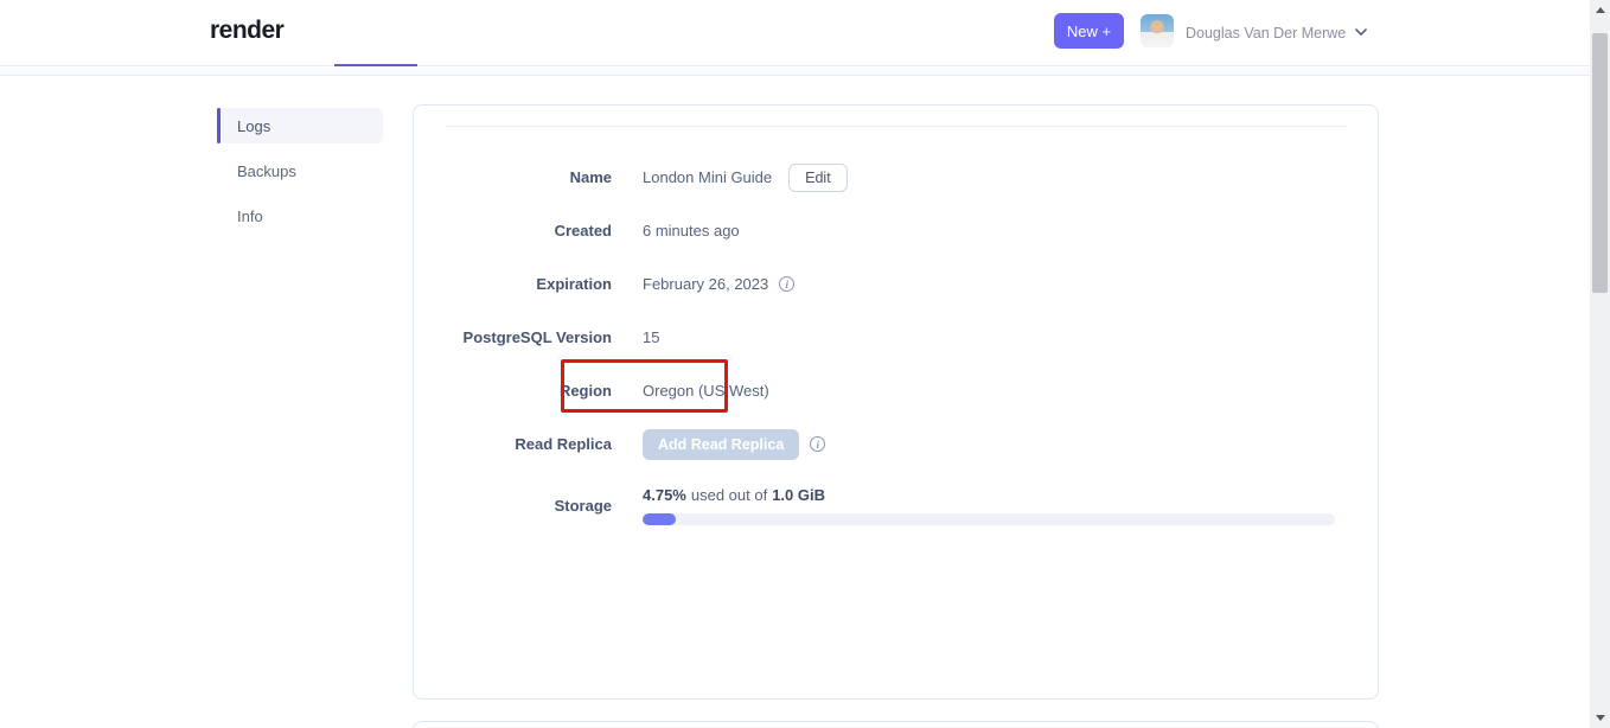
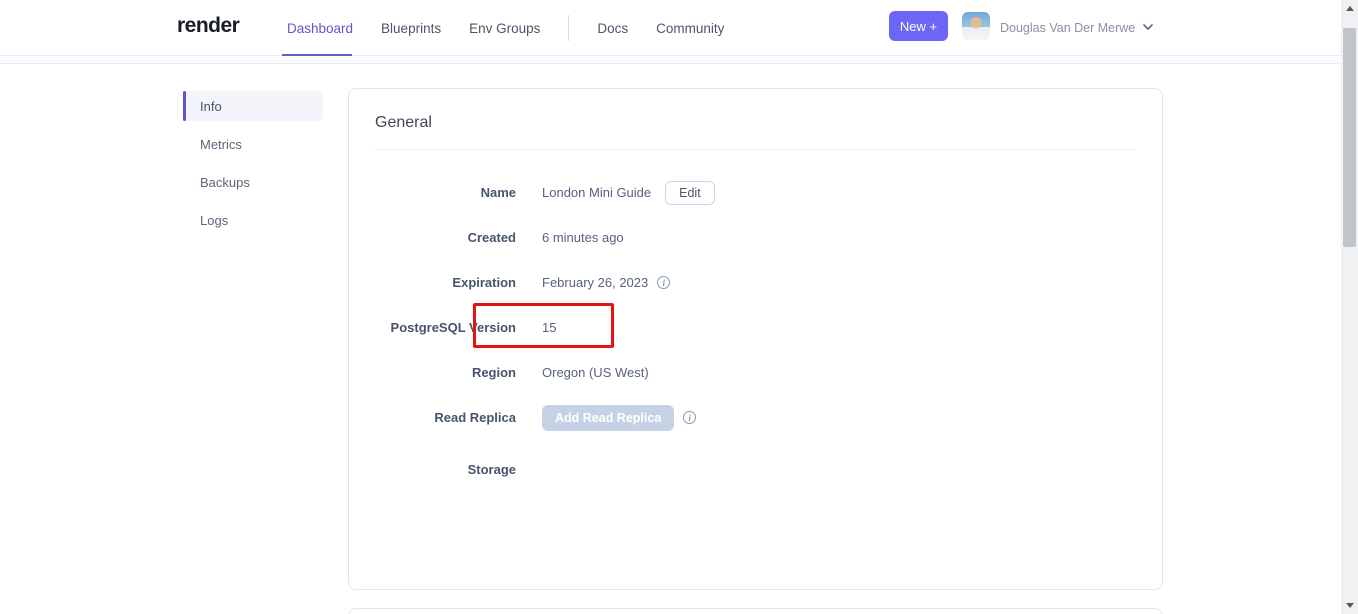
  render
+ Dashboard
+ Blueprints
+ Env Groups
+ Docs
+ Community
  New +
  Douglas Van Der Merwe
- Logs
+ Info
+ Metrics
  Backups
- Info
+ Logs
+ General
  Name
  London Mini Guide
  Edit
  Created
  6 minutes ago
  Expiration
  February 26, 2023
  i
  PostgreSQL Version
  15
  Region
  Oregon (US West)
  Read Replica
  Add Read Replica
  i
  Storage
- 4.75% used out of 1.0 GiB
